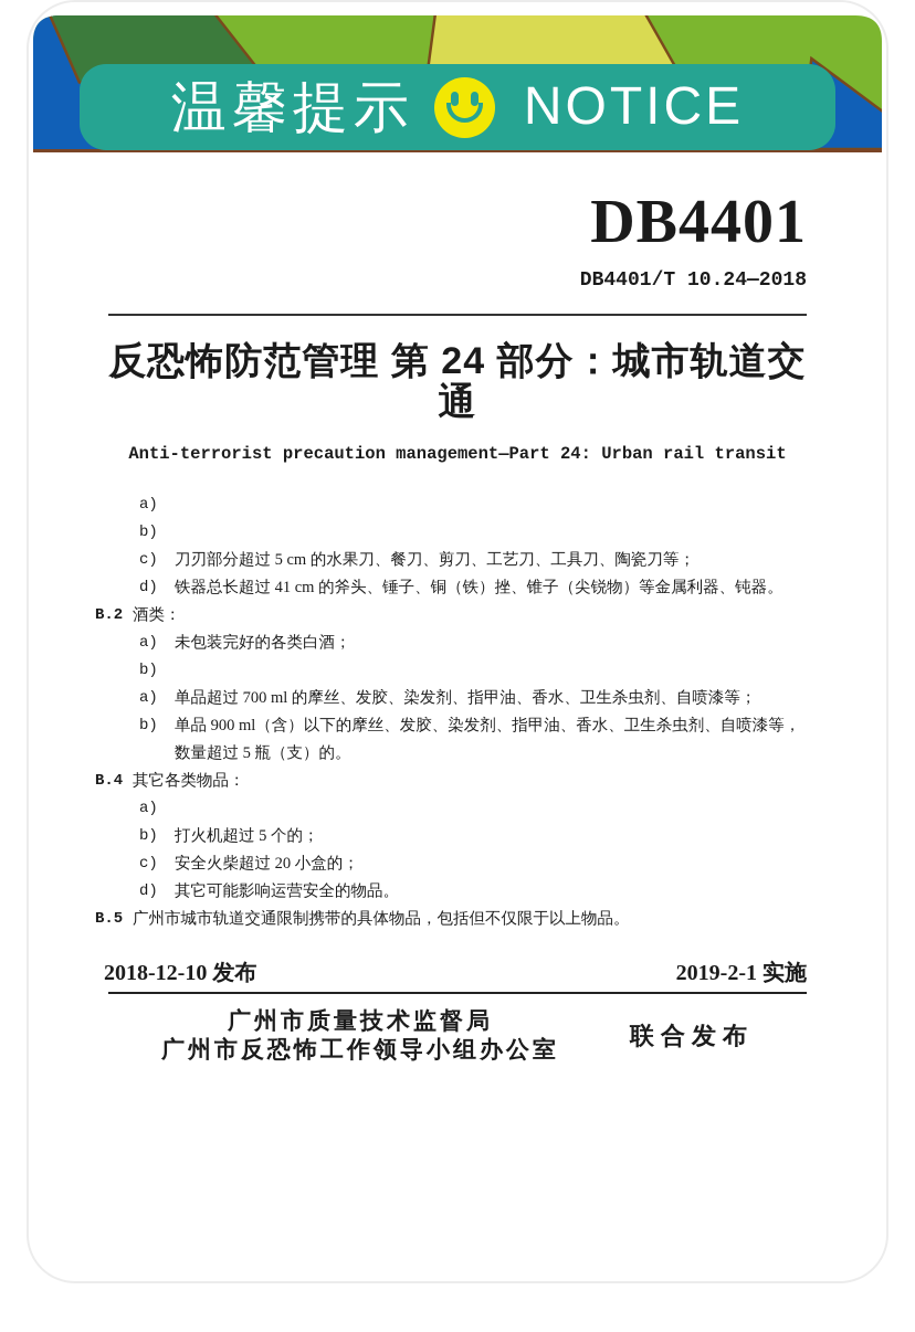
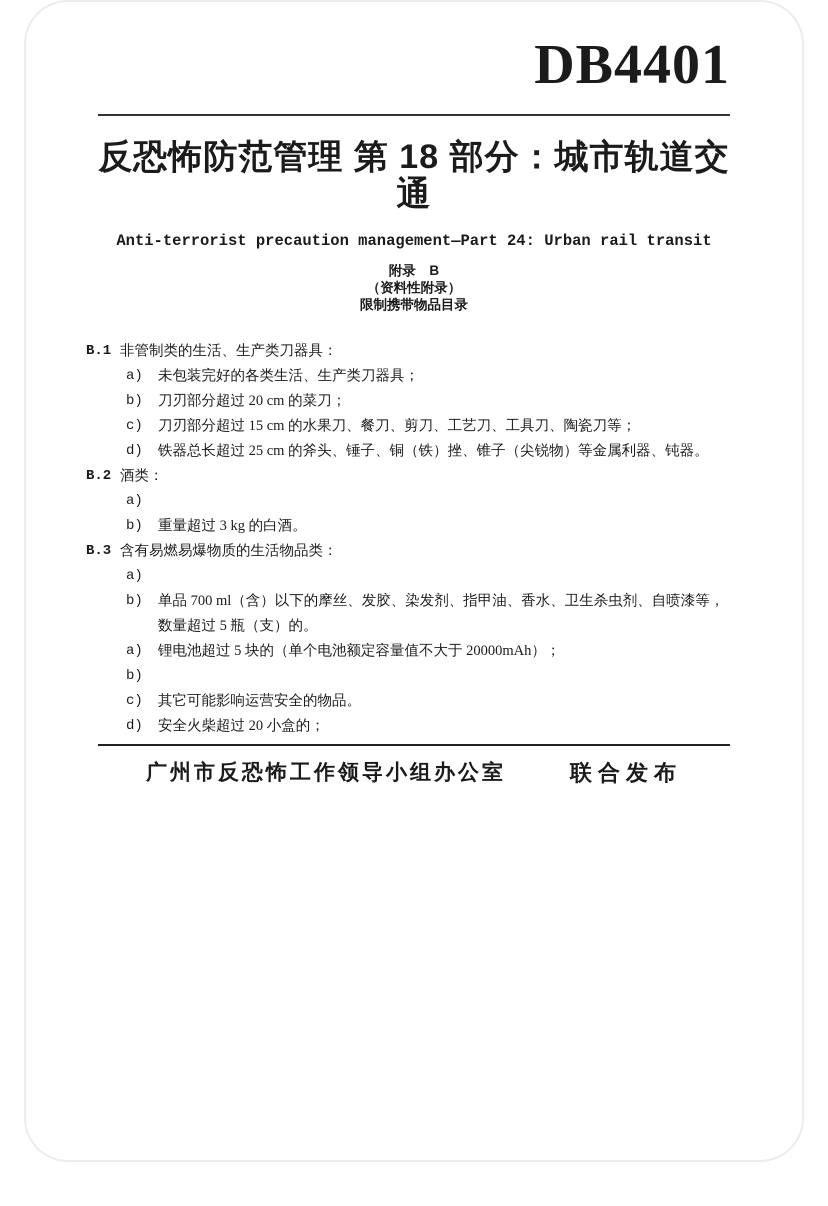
- 温馨提示
- NOTICE
  DB4401
- DB4401/T 10.24—2018
- 反恐怖防范管理 第 24 部分：城市轨道交通
+ 反恐怖防范管理 第 18 部分：城市轨道交通
  Anti-terrorist precaution management—Part 24: Urban rail transit
+ 附录 B
+ （资料性附录）
+ 限制携带物品目录
+ B.1
+ 非管制类的生活、生产类刀器具：
  a)
+ 未包装完好的各类生活、生产类刀器具；
  b)
+ 刀刃部分超过 20 cm 的菜刀；
  c)
- 刀刃部分超过 5 cm 的水果刀、餐刀、剪刀、工艺刀、工具刀、陶瓷刀等；
+ 刀刃部分超过 15 cm 的水果刀、餐刀、剪刀、工艺刀、工具刀、陶瓷刀等；
  d)
- 铁器总长超过 41 cm 的斧头、锤子、铜（铁）挫、锥子（尖锐物）等金属利器、钝器。
+ 铁器总长超过 25 cm 的斧头、锤子、铜（铁）挫、锥子（尖锐物）等金属利器、钝器。
  B.2
  酒类：
  a)
- 未包装完好的各类白酒；
  b)
+ 重量超过 3 kg 的白酒。
+ B.3
+ 含有易燃易爆物质的生活物品类：
  a)
- 单品超过 700 ml 的摩丝、发胶、染发剂、指甲油、香水、卫生杀虫剂、自喷漆等；
  b)
- 单品 900 ml（含）以下的摩丝、发胶、染发剂、指甲油、香水、卫生杀虫剂、自喷漆等，数量超过 5 瓶（支）的。
+ 单品 700 ml（含）以下的摩丝、发胶、染发剂、指甲油、香水、卫生杀虫剂、自喷漆等，数量超过 5 瓶（支）的。
- B.4
- 其它各类物品：
  a)
+ 锂电池超过 5 块的（单个电池额定容量值不大于 20000mAh）；
  b)
- 打火机超过 5 个的；
  c)
- 安全火柴超过 20 小盒的；
+ 其它可能影响运营安全的物品。
  d)
- 其它可能影响运营安全的物品。
+ 安全火柴超过 20 小盒的；
- B.5
- 广州市城市轨道交通限制携带的具体物品，包括但不仅限于以上物品。
- 2018-12-10 发布
- 2019-2-1 实施
- 广州市质量技术监督局
  广州市反恐怖工作领导小组办公室
  联合发布
